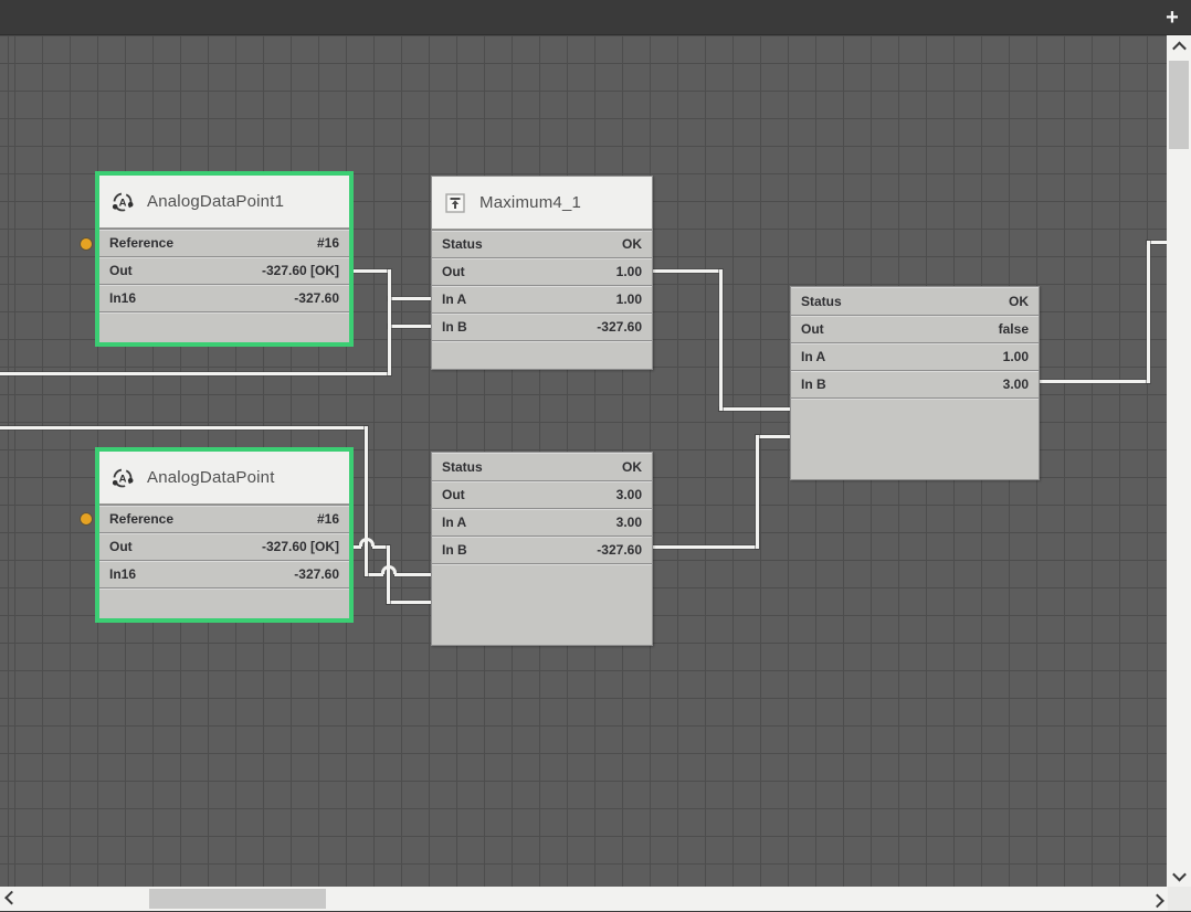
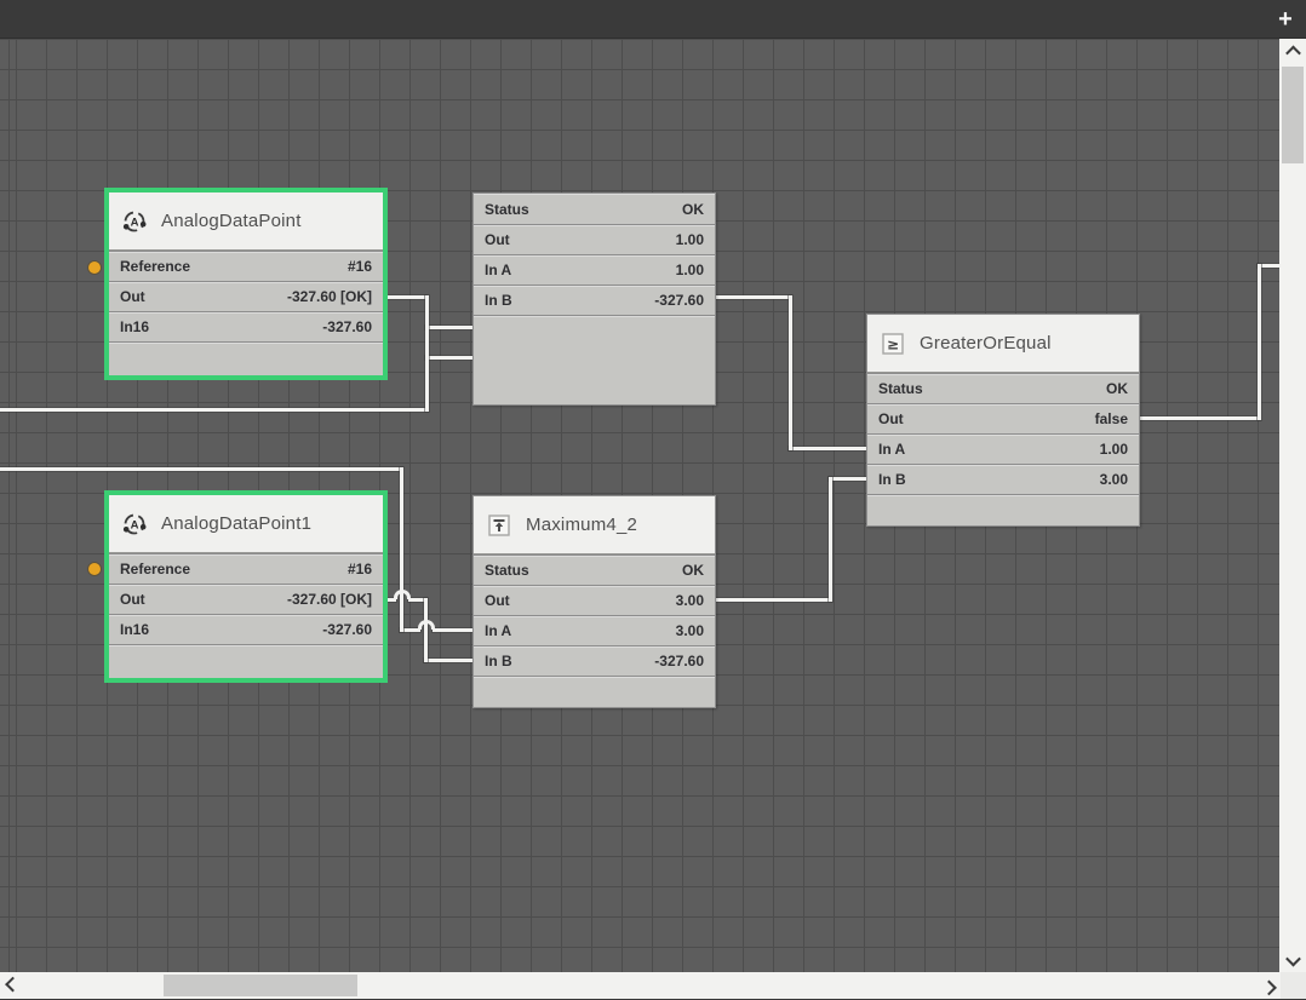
  +
  A
- AnalogDataPoint1
+ AnalogDataPoint
  Reference
  #16
  Out
  -327.60 [OK]
  In16
  -327.60
- Maximum4_1
  Status
  OK
  Out
  1.00
  In A
  1.00
  In B
  -327.60
+ ≥
+ GreaterOrEqual
  Status
  OK
  Out
  false
  In A
  1.00
  In B
  3.00
  A
- AnalogDataPoint
+ AnalogDataPoint1
  Reference
  #16
  Out
  -327.60 [OK]
  In16
  -327.60
+ Maximum4_2
  Status
  OK
  Out
  3.00
  In A
  3.00
  In B
  -327.60
